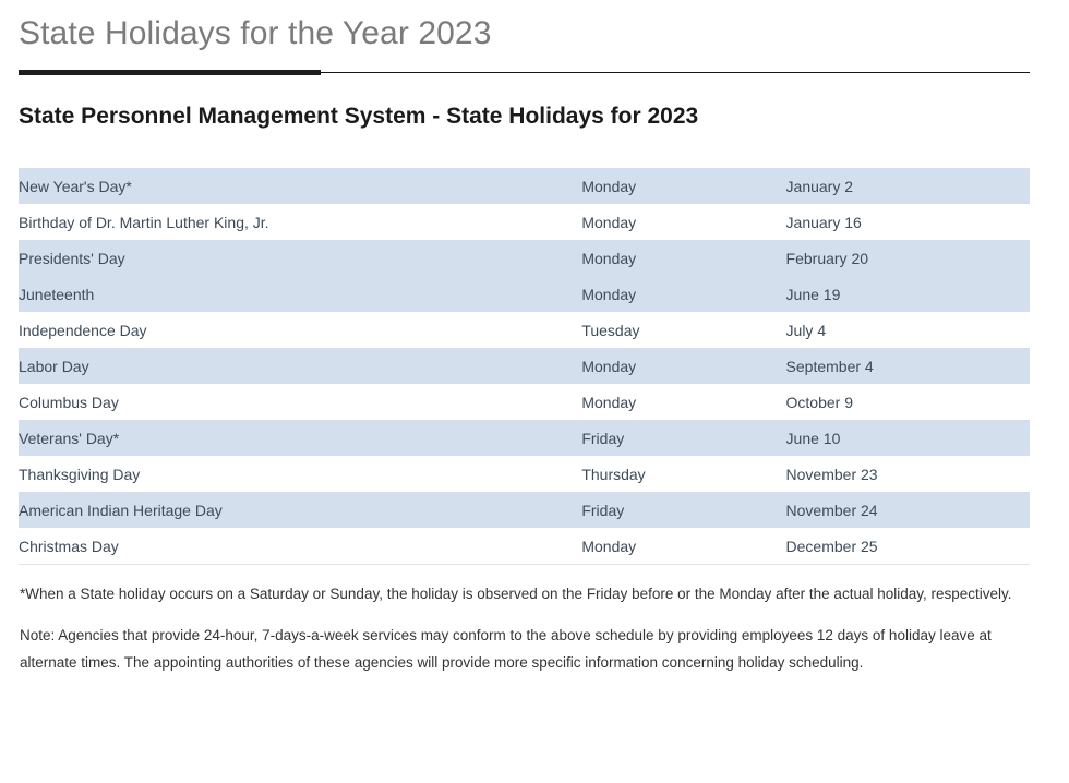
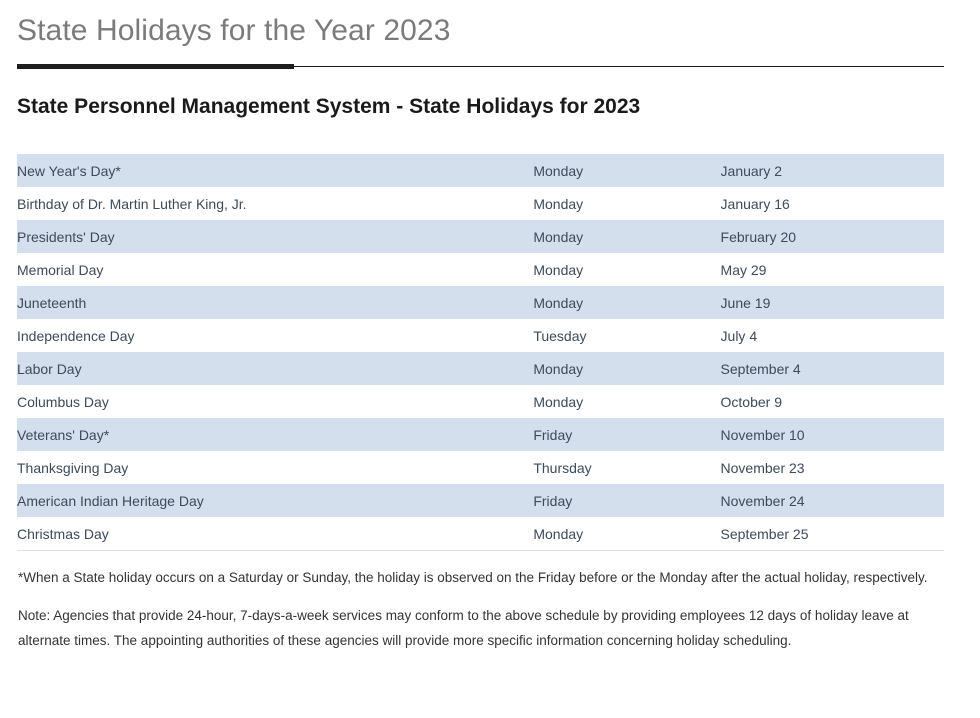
  State Holidays for the Year 2023
  State Personnel Management System - State Holidays for 2023
  New Year's Day*	Monday	January 2
  Birthday of Dr. Martin Luther King, Jr.	Monday	January 16
  Presidents' Day	Monday	February 20
+ Memorial Day	Monday	May 29
  Juneteenth	Monday	June 19
  Independence Day	Tuesday	July 4
  Labor Day	Monday	September 4
  Columbus Day	Monday	October 9
- Veterans' Day*	Friday	June 10
+ Veterans' Day*	Friday	November 10
  Thanksgiving Day	Thursday	November 23
  American Indian Heritage Day	Friday	November 24
- Christmas Day	Monday	December 25
+ Christmas Day	Monday	September 25
  *When a State holiday occurs on a Saturday or Sunday, the holiday is observed on the Friday before or the Monday after the actual holiday, respectively.
  Note: Agencies that provide 24-hour, 7-days-a-week services may conform to the above schedule by providing employees 12 days of holiday leave at alternate times. The appointing authorities of these agencies will provide more specific information concerning holiday scheduling.
